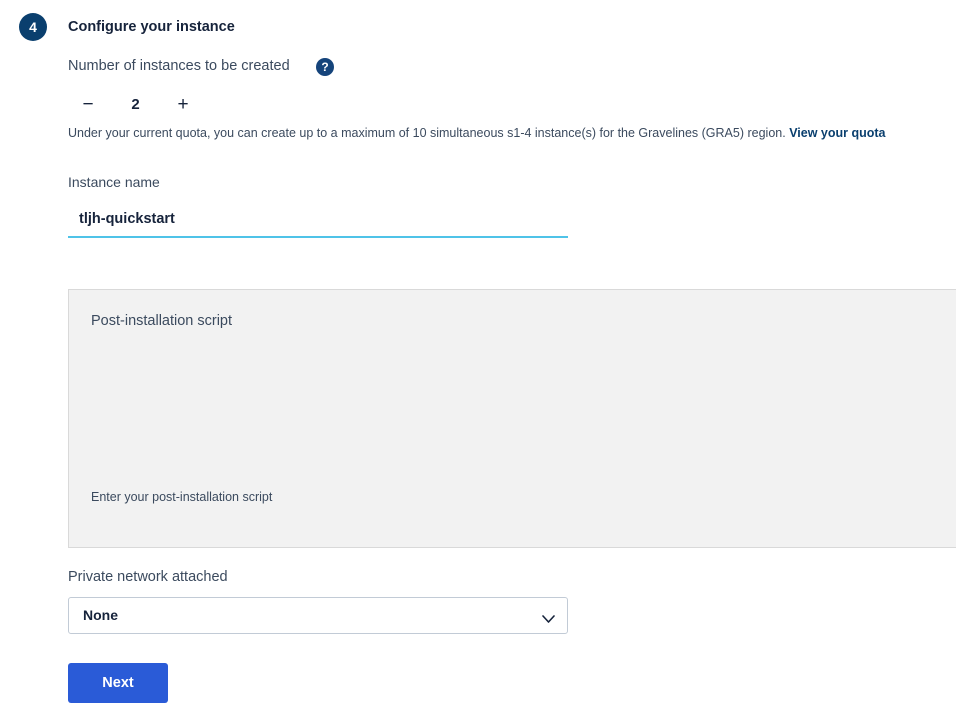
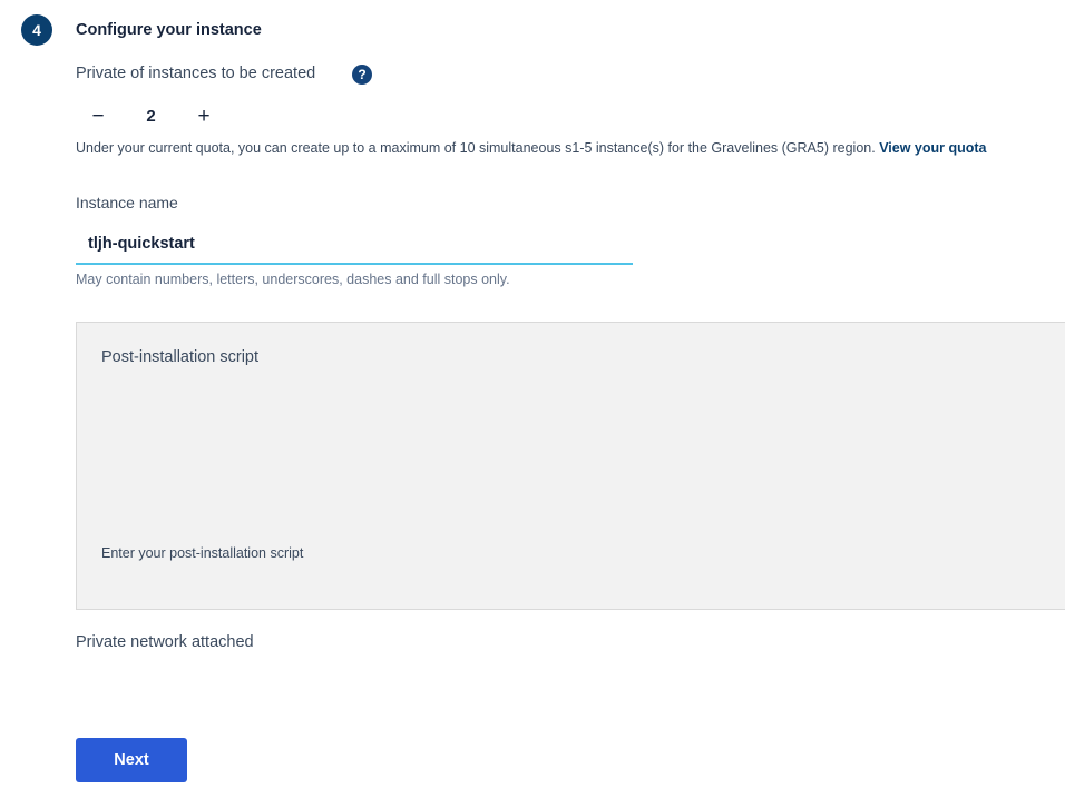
  4
  Configure your instance
- Number of instances to be created
+ Private of instances to be created
  ?
  −
  2
  +
- Under your current quota, you can create up to a maximum of 10 simultaneous s1-4 instance(s) for the Gravelines (GRA5) region. View your quota
+ Under your current quota, you can create up to a maximum of 10 simultaneous s1-5 instance(s) for the Gravelines (GRA5) region. View your quota
  Instance name
  tljh-quickstart
+ May contain numbers, letters, underscores, dashes and full stops only.
  Post-installation script
  Enter your post-installation script
  Private network attached
- None
  Next
